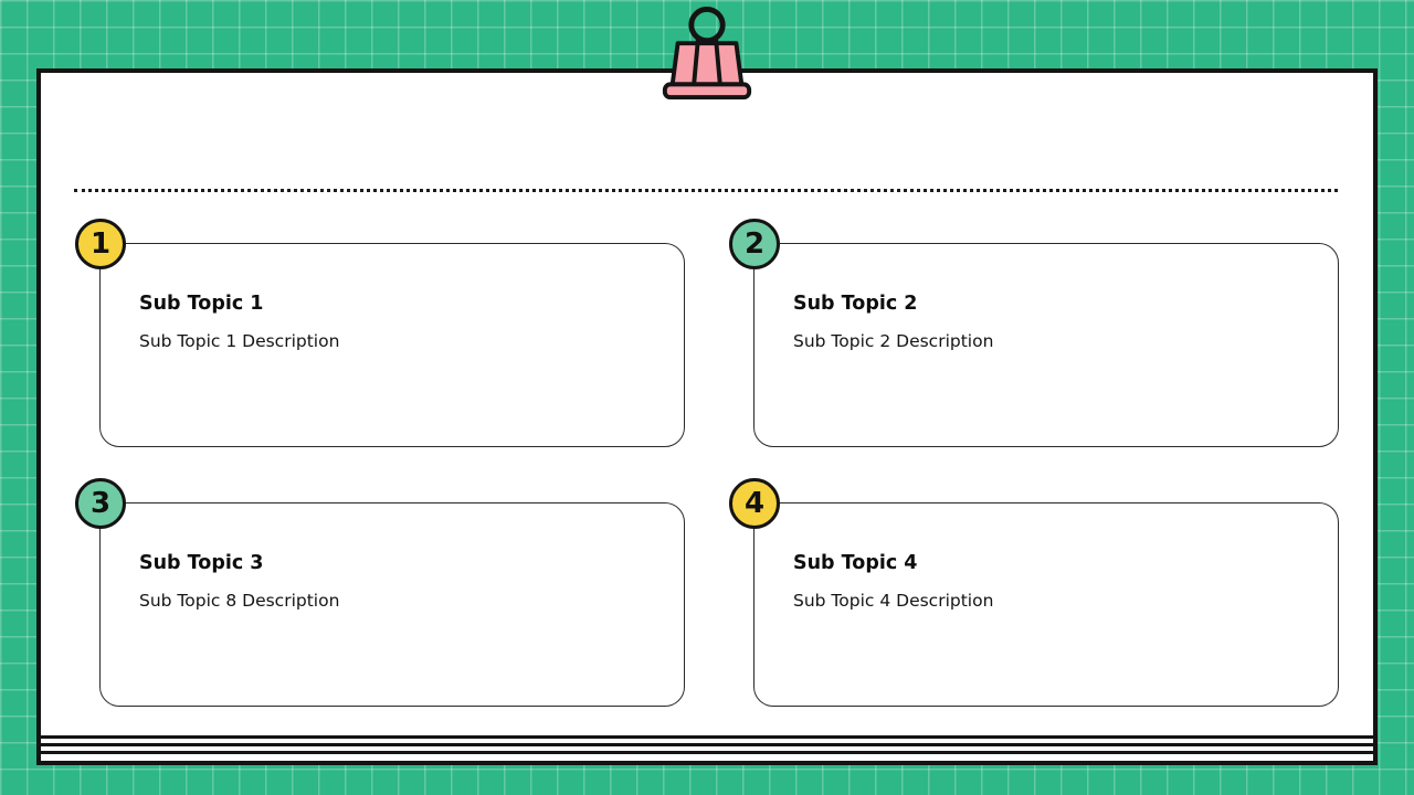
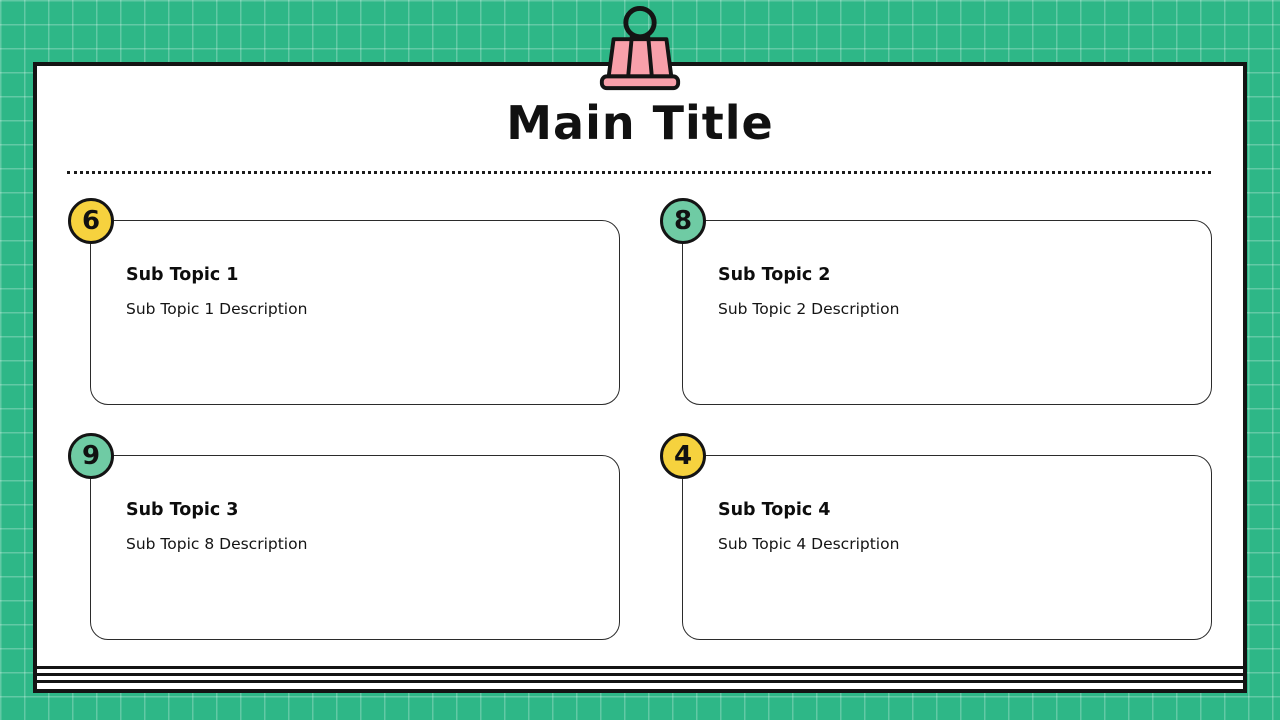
+ Main Title
- 1
+ 6
  Sub Topic 1
  Sub Topic 1 Description
- 2
+ 8
  Sub Topic 2
  Sub Topic 2 Description
- 3
+ 9
  Sub Topic 3
  Sub Topic 8 Description
  4
  Sub Topic 4
  Sub Topic 4 Description
